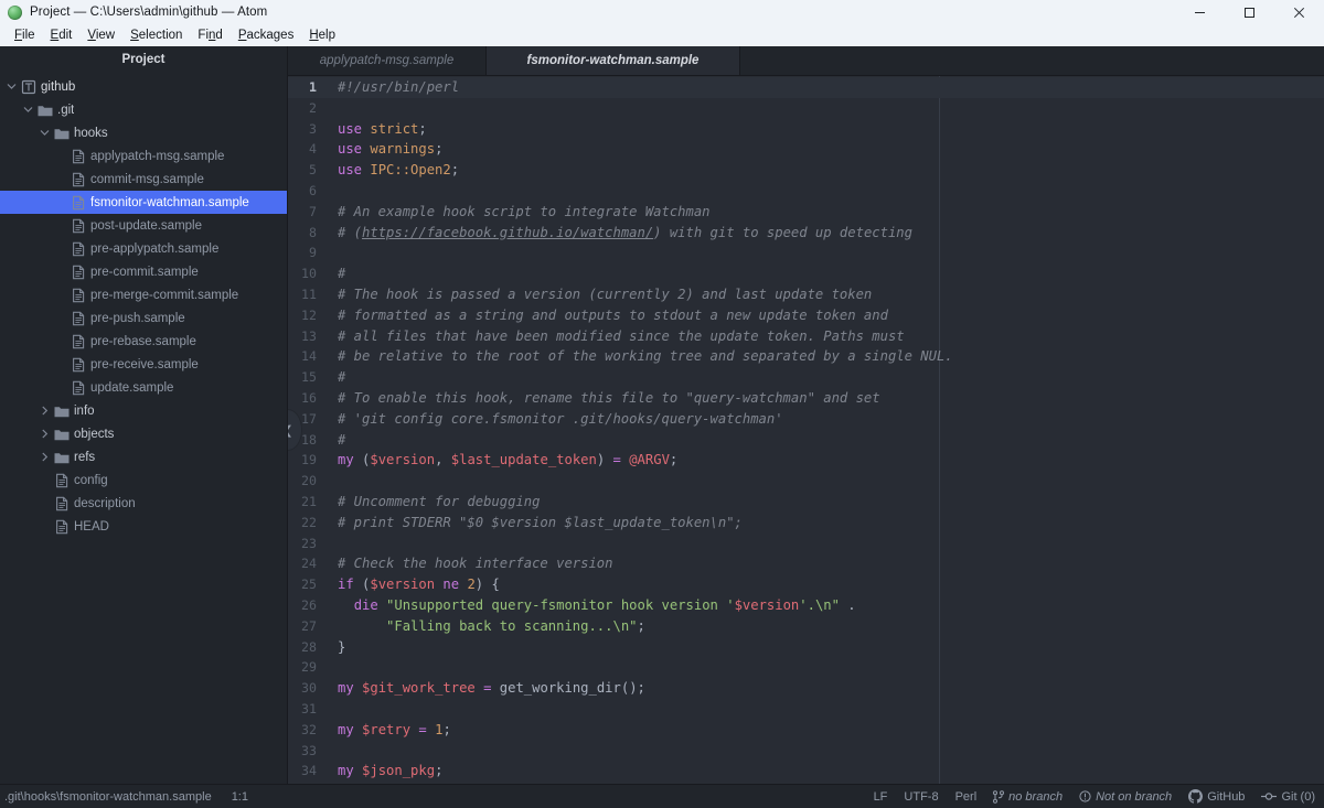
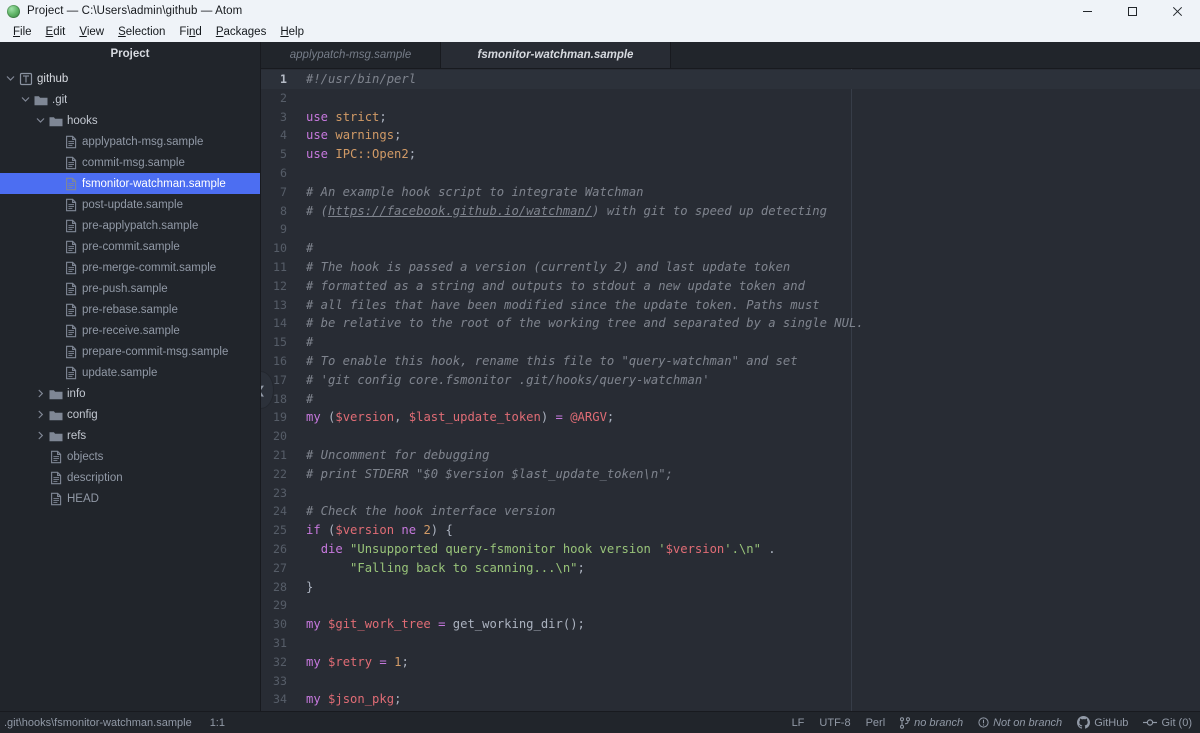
  Project — C:\Users\admin\github — Atom
  File
  Edit
  View
  Selection
  Find
  Packages
  Help
  Project
  github
  .git
  hooks
  applypatch-msg.sample
  commit-msg.sample
  fsmonitor-watchman.sample
  post-update.sample
  pre-applypatch.sample
  pre-commit.sample
  pre-merge-commit.sample
  pre-push.sample
  pre-rebase.sample
  pre-receive.sample
+ prepare-commit-msg.sample
  update.sample
  info
- objects
+ config
  refs
- config
+ objects
  description
  HEAD
  applypatch-msg.sample
  fsmonitor-watchman.sample
  ❮
  1
  #!/usr/bin/perl
  2
  3
  use strict;
  4
  use warnings;
  5
  use IPC::Open2;
  6
  7
  # An example hook script to integrate Watchman
  8
  # (https://facebook.github.io/watchman/) with git to speed up detecting
  9
  10
  #
  11
  # The hook is passed a version (currently 2) and last update token
  12
  # formatted as a string and outputs to stdout a new update token and
  13
  # all files that have been modified since the update token. Paths must
  14
  # be relative to the root of the working tree and separated by a single NUL.
  15
  #
  16
  # To enable this hook, rename this file to "query-watchman" and set
  17
  # 'git config core.fsmonitor .git/hooks/query-watchman'
  18
  #
  19
  my ($version, $last_update_token) = @ARGV;
  20
  21
  # Uncomment for debugging
  22
  # print STDERR "$0 $version $last_update_token\n";
  23
  24
  # Check the hook interface version
  25
  if ($version ne 2) {
  26
  die "Unsupported query-fsmonitor hook version '$version'.\n" .
  27
  "Falling back to scanning...\n";
  28
  }
  29
  30
  my $git_work_tree = get_working_dir();
  31
  32
  my $retry = 1;
  33
  34
  my $json_pkg;
  .git\hooks\fsmonitor-watchman.sample
  1:1
  LF
  UTF-8
  Perl
  no branch
  Not on branch
  GitHub
  Git (0)
